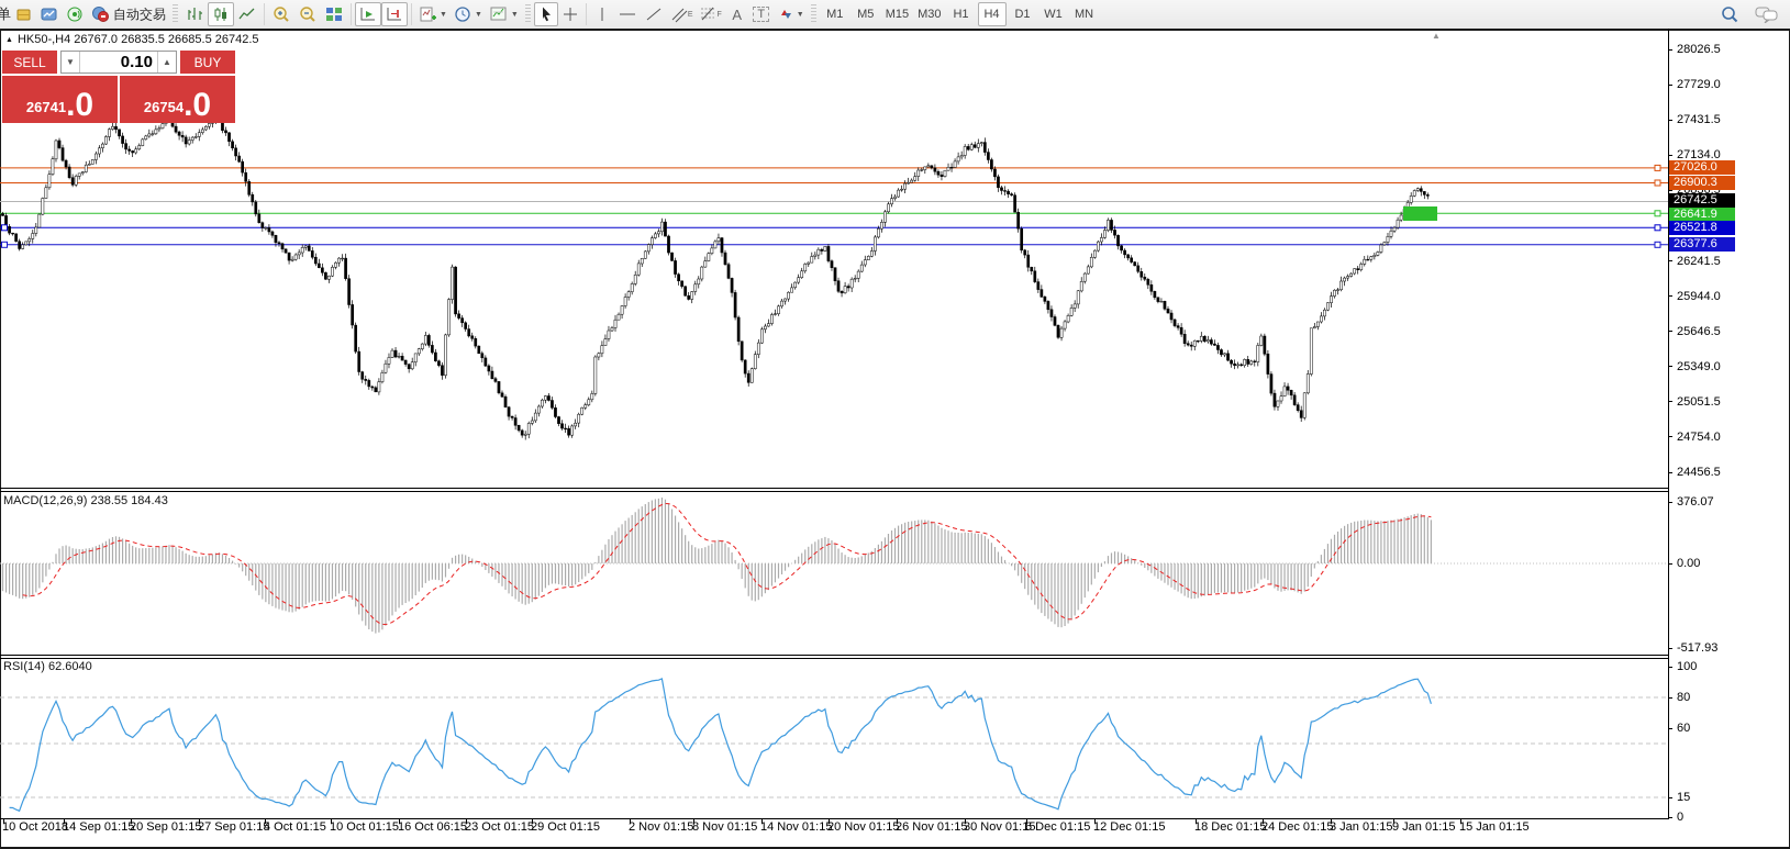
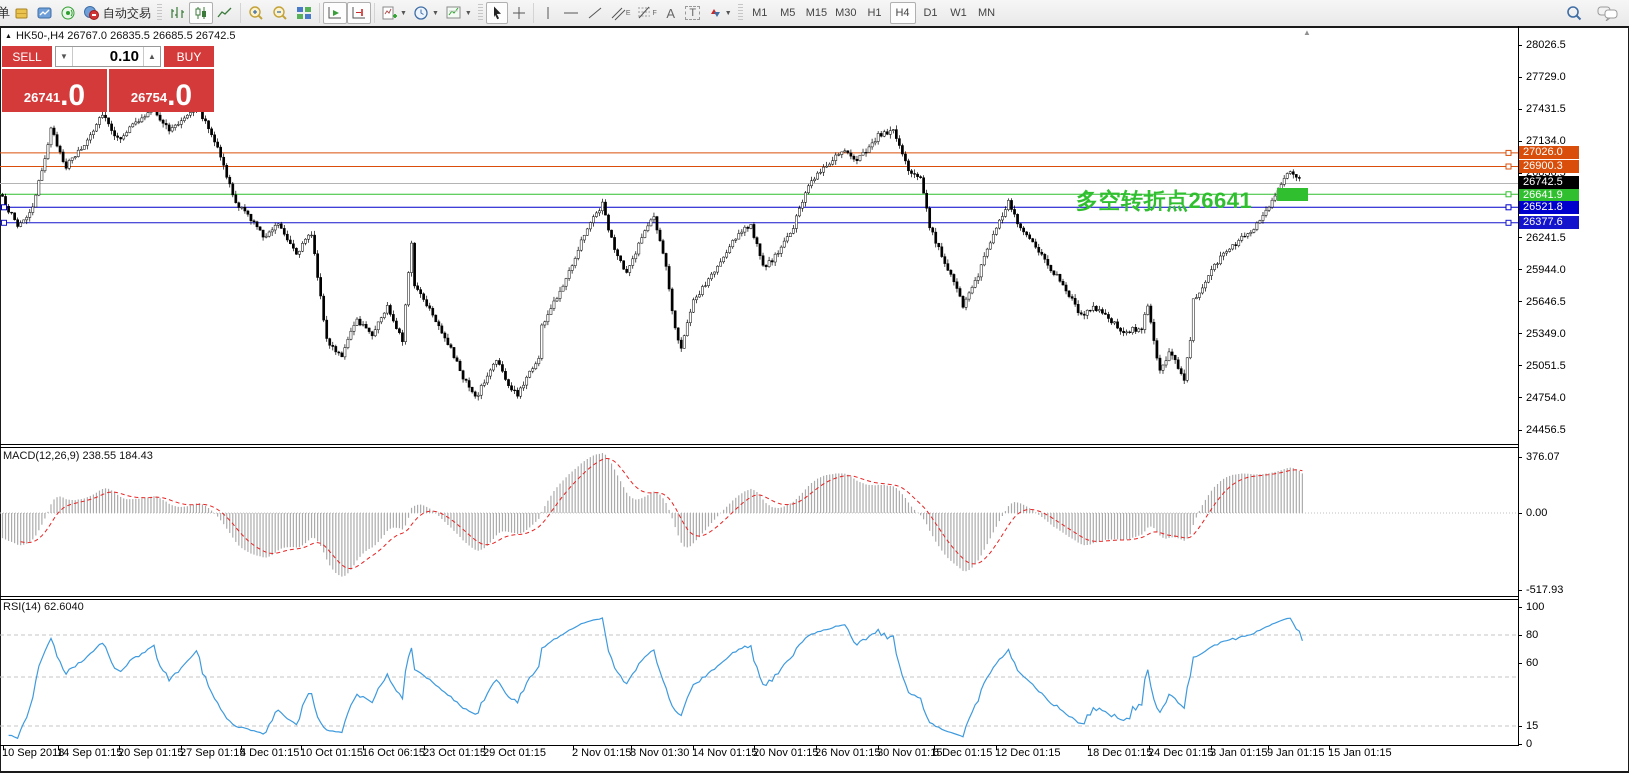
  单
  自动交易
  A
  T
  M1
  M5
  M15
  M30
  H1
  H4
  D1
  W1
  MN
  HK50-,H4 26767.0 26835.5 26685.5 26742.5
  ▲
  MACD(12,26,9) 238.55 184.43
  RSI(14) 62.6040
+ 多空转折点26641
  SELL
  ▼
  0.10
  ▲
  BUY
  26741
  .0
  26754
  .0
  28026.5
  27729.0
  27431.5
  27134.0
  26836.5
  26241.5
  25944.0
  25646.5
  25349.0
  25051.5
  24754.0
  24456.5
  376.07
  0.00
  -517.93
  100
  80
  60
  15
  0
- 10 Oct 2018
+ 10 Sep 2018
  14 Sep 01:15
  20 Sep 01:15
  27 Sep 01:15
- 4 Oct 01:15
+ 4 Dec 01:15
  10 Oct 01:15
  16 Oct 06:15
  23 Oct 01:15
  29 Oct 01:15
  2 Nov 01:15
- 8 Nov 01:15
+ 8 Nov 01:30
  14 Nov 01:15
  20 Nov 01:15
  26 Nov 01:15
  30 Nov 01:15
  6 Dec 01:15
  12 Dec 01:15
  18 Dec 01:15
  24 Dec 01:15
  3 Jan 01:15
  9 Jan 01:15
  15 Jan 01:15
  27026.0
  26900.3
  26742.5
  26641.9
  26521.8
  26377.6
